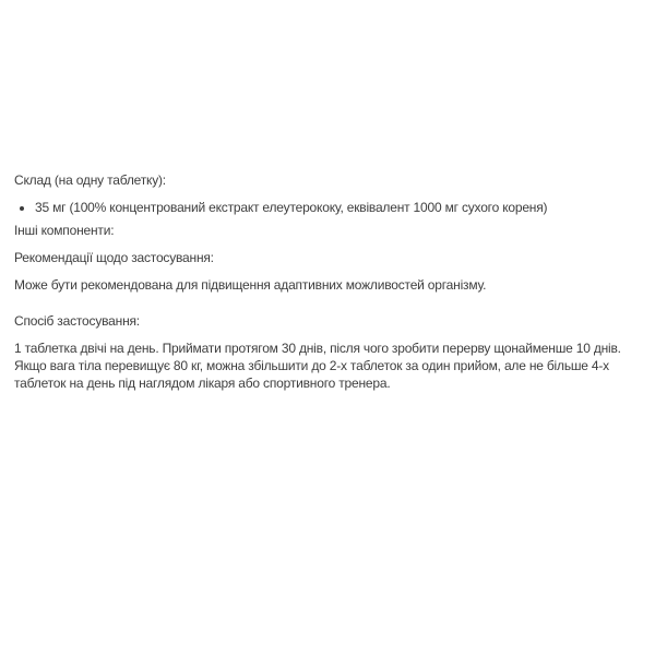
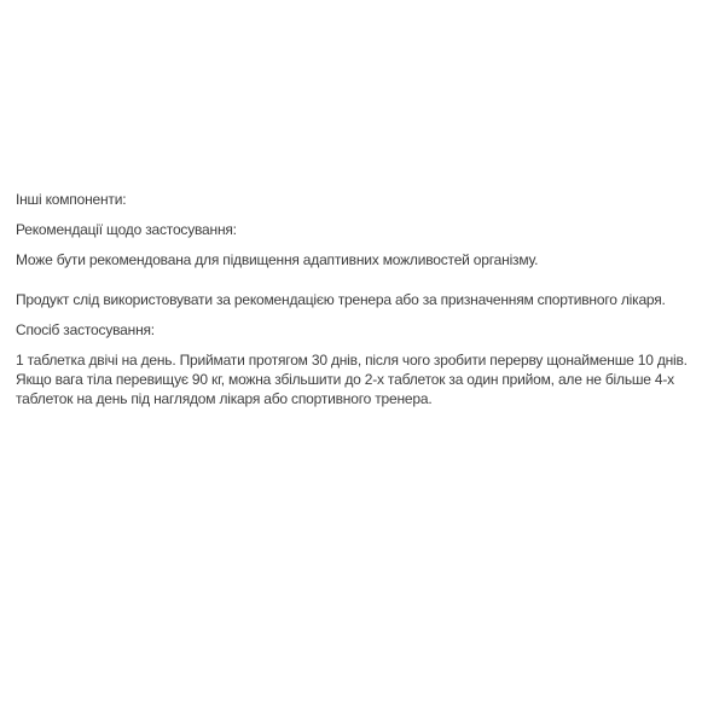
- Склад (на одну таблетку):
- 35 мг (100% концентрований екстракт елеутерококу, еквівалент 1000 мг сухого кореня)
  Інші компоненти:
  Рекомендації щодо застосування:
  Може бути рекомендована для підвищення адаптивних можливостей організму.
+ Продукт слід використовувати за рекомендацією тренера або за призначенням спортивного лікаря.
  Спосіб застосування:
- 1 таблетка двічі на день. Приймати протягом 30 днів, після чого зробити перерву щонайменше 10 днів. Якщо вага тіла перевищує 80 кг, можна збільшити до 2-х таблеток за один прийом, але не більше 4-х таблеток на день під наглядом лікаря або спортивного тренера.
+ 1 таблетка двічі на день. Приймати протягом 30 днів, після чого зробити перерву щонайменше 10 днів. Якщо вага тіла перевищує 90 кг, можна збільшити до 2-х таблеток за один прийом, але не більше 4-х таблеток на день під наглядом лікаря або спортивного тренера.
